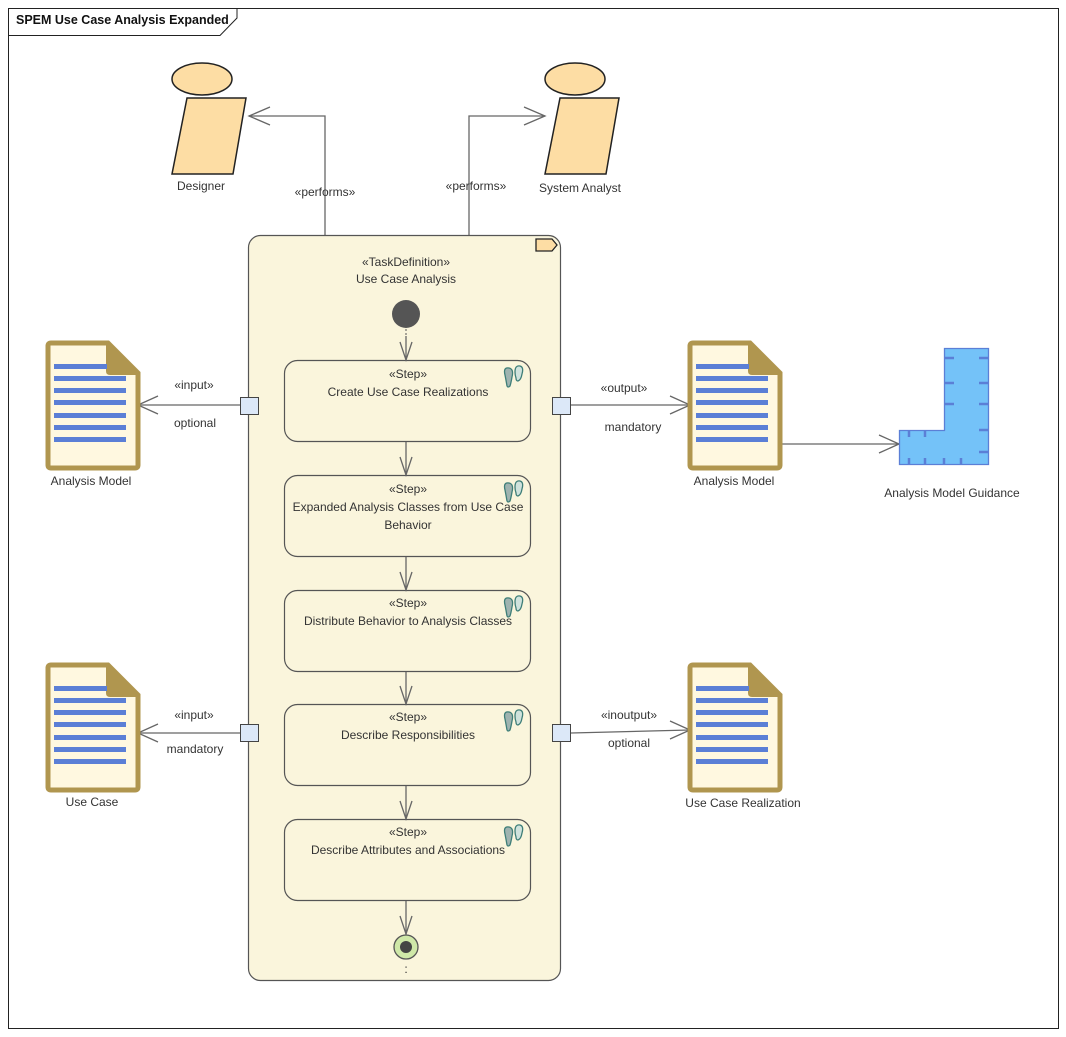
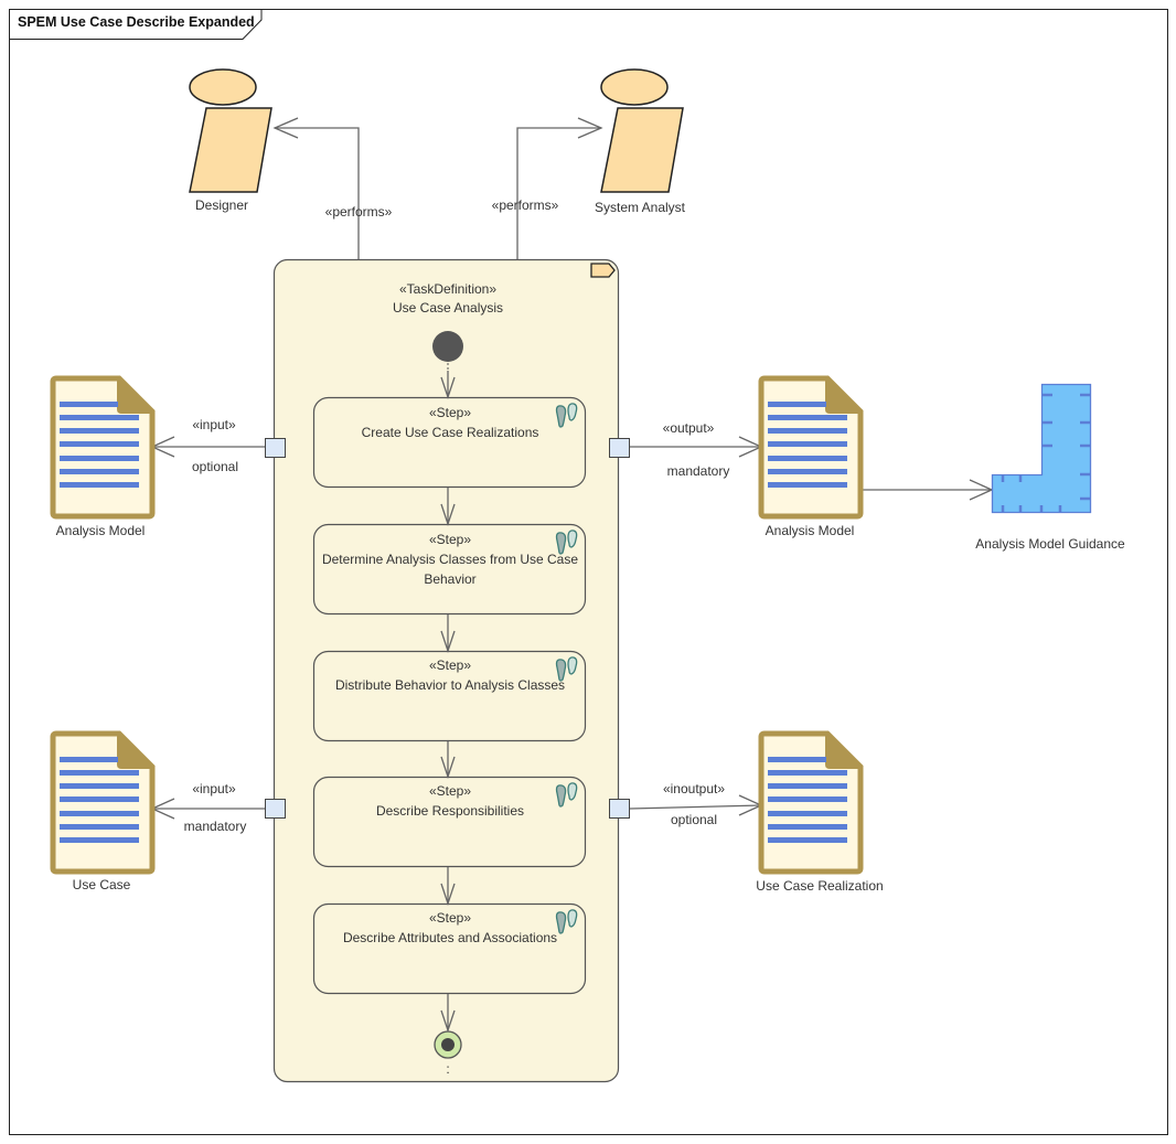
- SPEM Use Case Analysis Expanded
+ SPEM Use Case Describe Expanded
  Designer
  System Analyst
  «performs»
  «performs»
  «TaskDefinition»
  Use Case Analysis
  «Step»
  Create Use Case Realizations
  «Step»
- Expanded Analysis Classes from Use Case Behavior
+ Determine Analysis Classes from Use Case Behavior
  «Step»
  Distribute Behavior to Analysis Classes
  «Step»
  Describe Responsibilities
  «Step»
  Describe Attributes and Associations
  :
  «input»
  optional
  Analysis Model
  «input»
  mandatory
  Use Case
  «output»
  mandatory
  Analysis Model
  «inoutput»
  optional
  Use Case Realization
  Analysis Model Guidance
